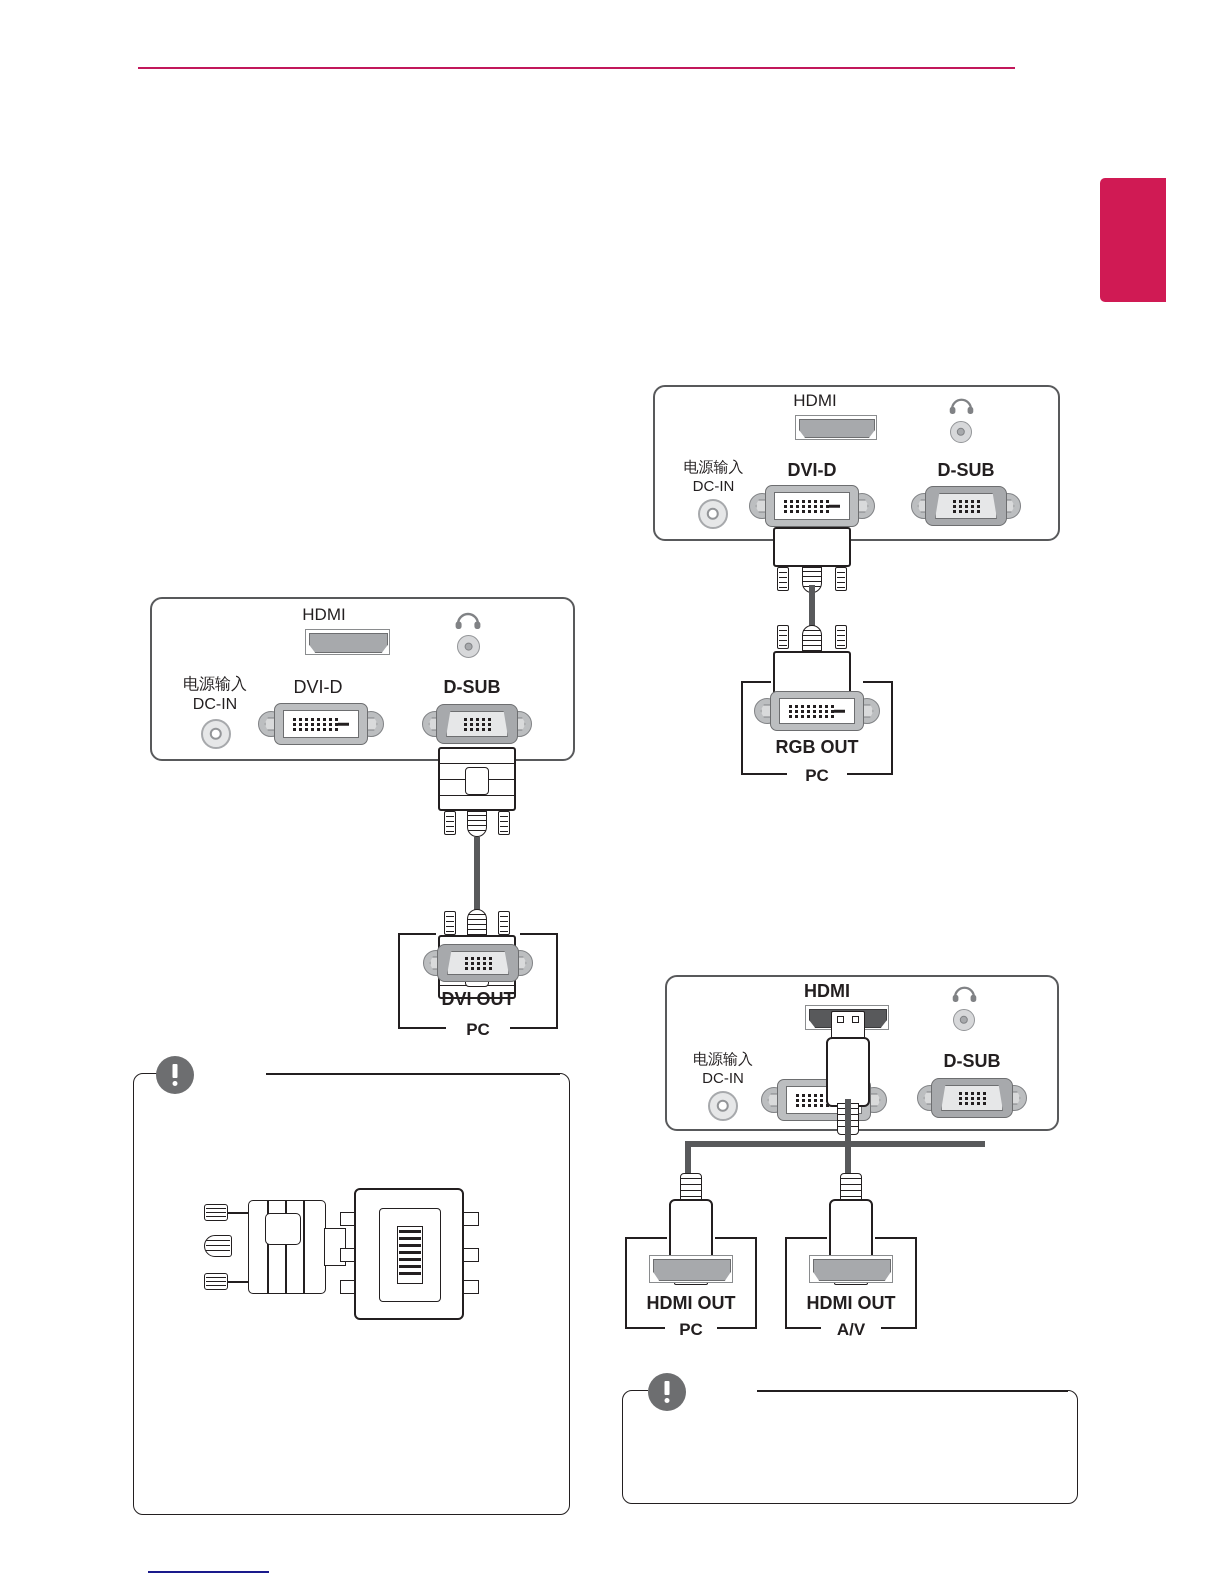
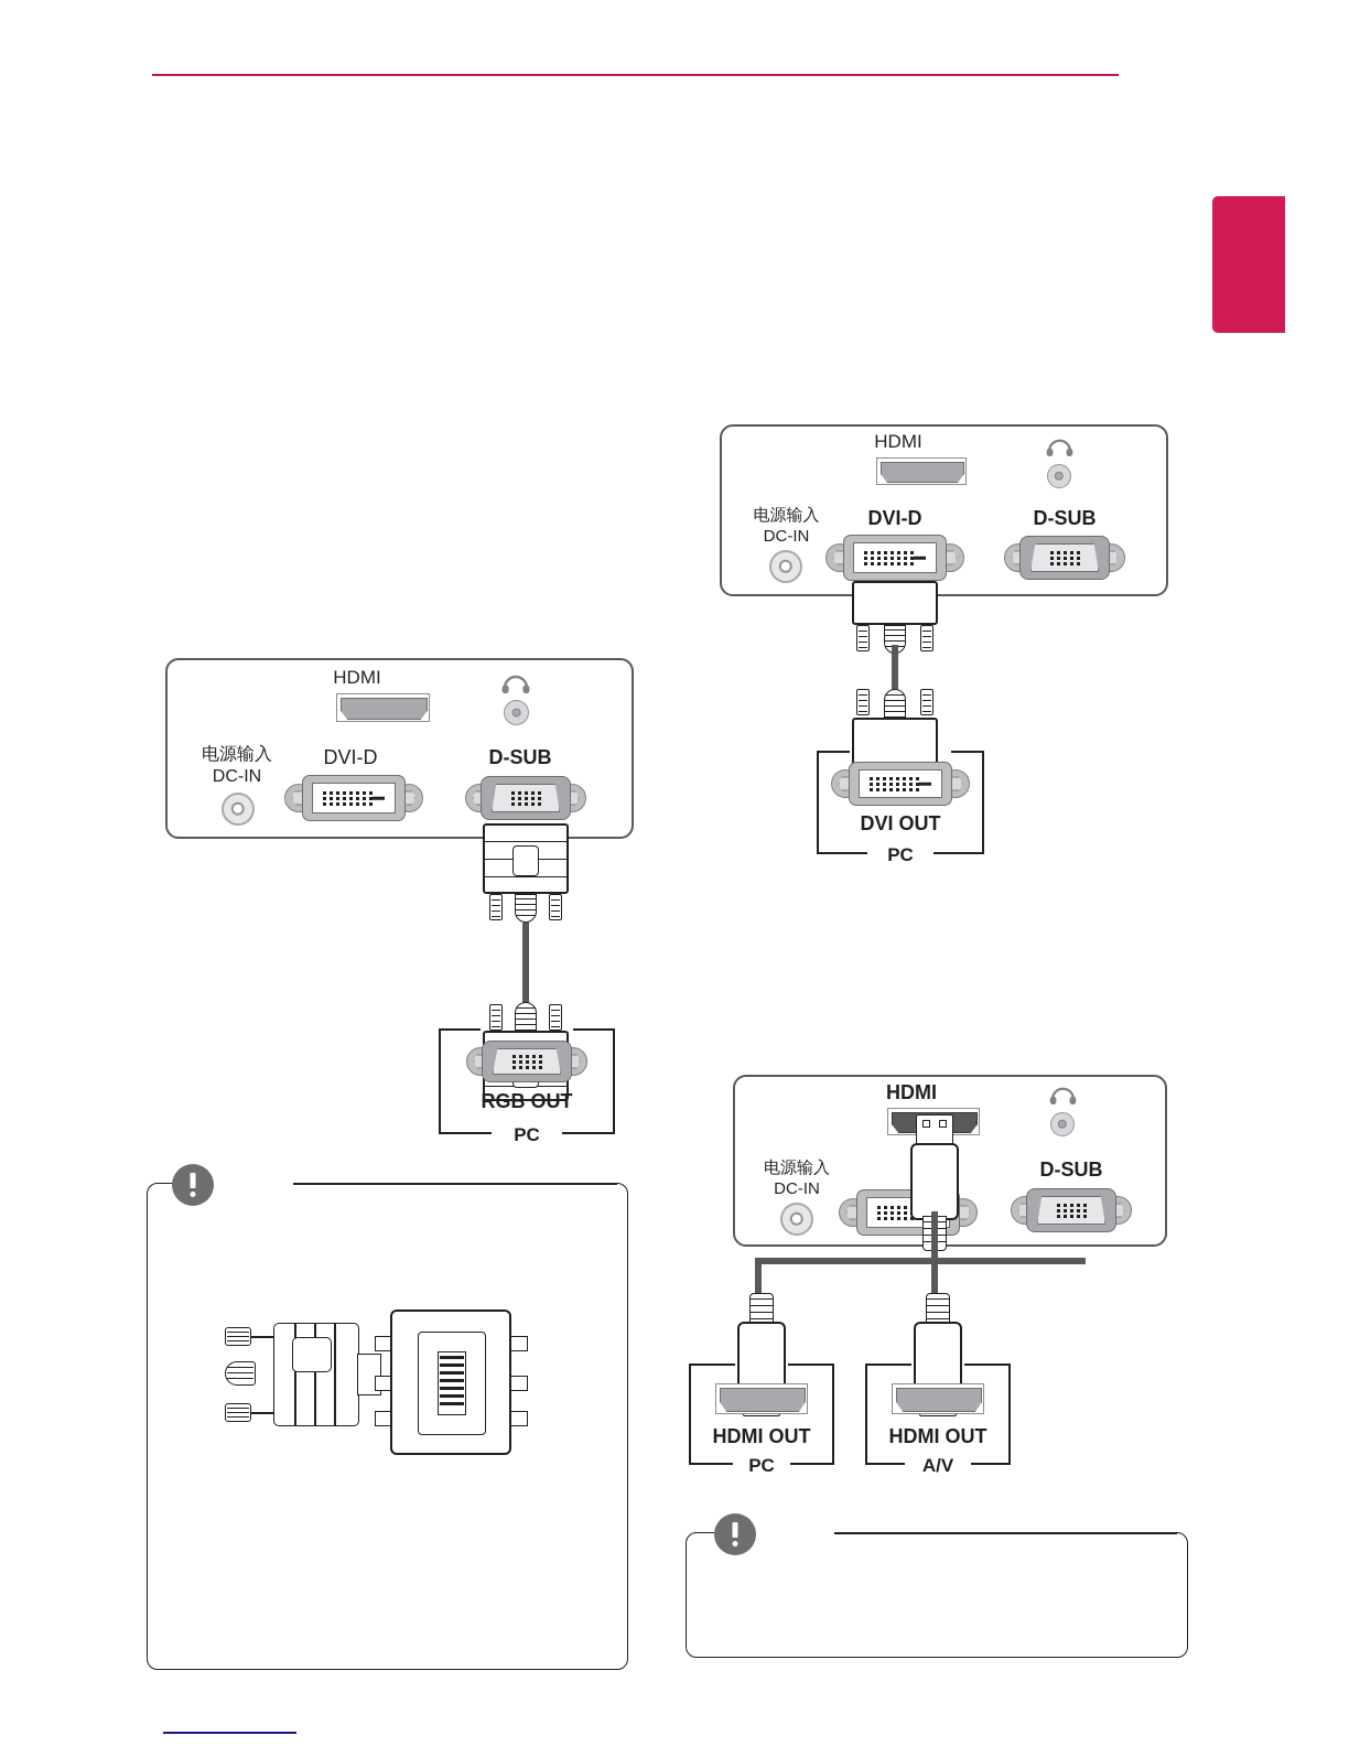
  HDMI
  电源输入
  DC-IN
  DVI-D
  D-SUB
  PC
- DVI OUT
+ RGB OUT
  HDMI
  电源输入
  DC-IN
  DVI-D
  D-SUB
  PC
- RGB OUT
+ DVI OUT
  HDMI
  电源输入
  DC-IN
  D-SUB
  PC
  HDMI OUT
  A/V
  HDMI OUT
